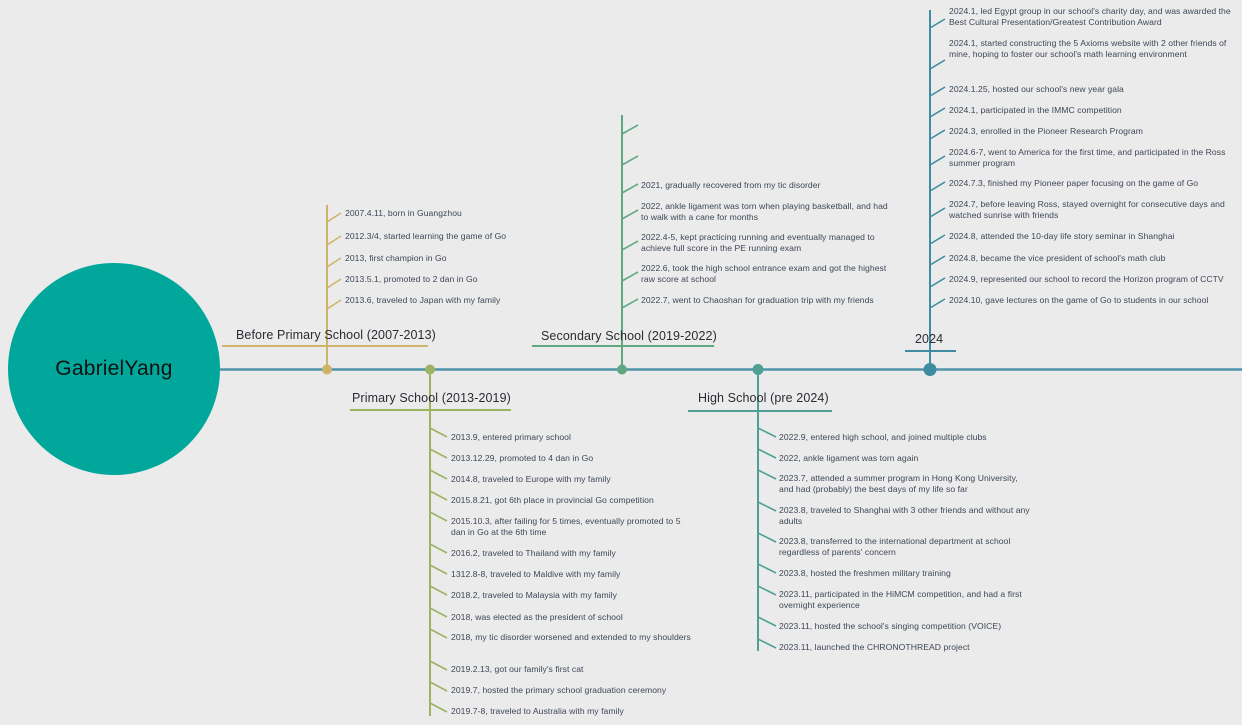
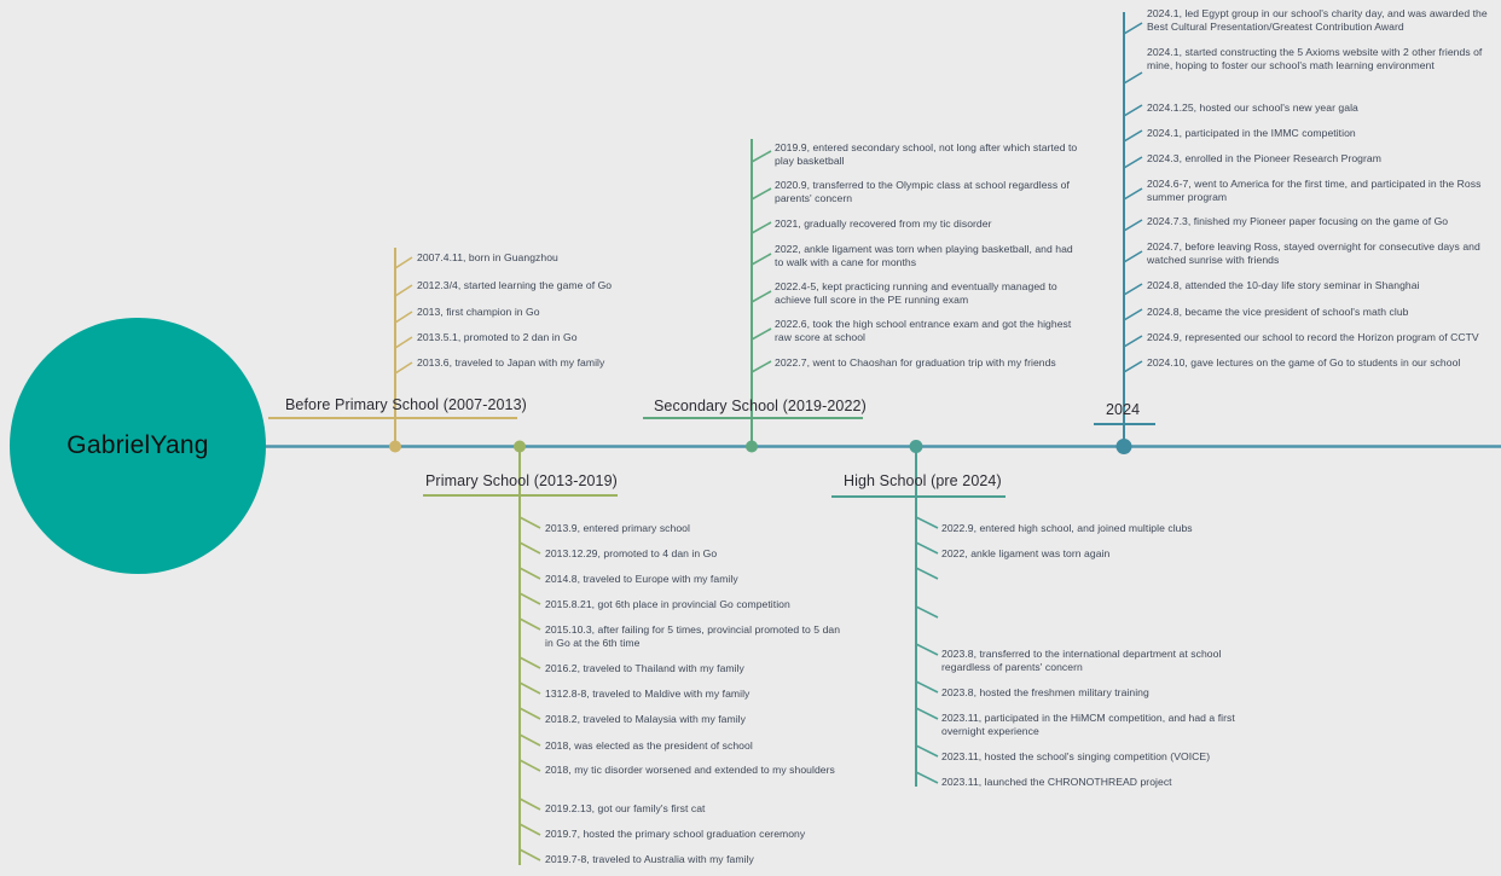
  GabrielYang
  Before Primary School (2007-2013)
  Primary School (2013-2019)
  Secondary School (2019-2022)
  High School (pre 2024)
  2024
  2007.4.11, born in Guangzhou
  2012.3/4, started learning the game of Go
  2013, first champion in Go
  2013.5.1, promoted to 2 dan in Go
  2013.6, traveled to Japan with my family
  2013.9, entered primary school
  2013.12.29, promoted to 4 dan in Go
  2014.8, traveled to Europe with my family
  2015.8.21, got 6th place in provincial Go competition
- 2015.10.3, after failing for 5 times, eventually promoted to 5 dan in Go at the 6th time
+ 2015.10.3, after failing for 5 times, provincial promoted to 5 dan in Go at the 6th time
  2016.2, traveled to Thailand with my family
  1312.8-8, traveled to Maldive with my family
  2018.2, traveled to Malaysia with my family
  2018, was elected as the president of school
  2018, my tic disorder worsened and extended to my shoulders
  2019.2.13, got our family's first cat
  2019.7, hosted the primary school graduation ceremony
  2019.7-8, traveled to Australia with my family
+ 2019.9, entered secondary school, not long after which started to play basketball
+ 2020.9, transferred to the Olympic class at school regardless of parents' concern
  2021, gradually recovered from my tic disorder
  2022, ankle ligament was torn when playing basketball, and had to walk with a cane for months
  2022.4-5, kept practicing running and eventually managed to achieve full score in the PE running exam
  2022.6, took the high school entrance exam and got the highest raw score at school
  2022.7, went to Chaoshan for graduation trip with my friends
  2022.9, entered high school, and joined multiple clubs
  2022, ankle ligament was torn again
- 2023.7, attended a summer program in Hong Kong University, and had (probably) the best days of my life so far
- 2023.8, traveled to Shanghai with 3 other friends and without any adults
  2023.8, transferred to the international department at school regardless of parents' concern
  2023.8, hosted the freshmen military training
  2023.11, participated in the HiMCM competition, and had a first overnight experience
  2023.11, hosted the school's singing competition (VOICE)
  2023.11, launched the CHRONOTHREAD project
  2024.1, led Egypt group in our school's charity day, and was awarded the Best Cultural Presentation/Greatest Contribution Award
  2024.1, started constructing the 5 Axioms website with 2 other friends of mine, hoping to foster our school's math learning environment
  2024.1.25, hosted our school's new year gala
  2024.1, participated in the IMMC competition
  2024.3, enrolled in the Pioneer Research Program
  2024.6-7, went to America for the first time, and participated in the Ross summer program
  2024.7.3, finished my Pioneer paper focusing on the game of Go
  2024.7, before leaving Ross, stayed overnight for consecutive days and watched sunrise with friends
  2024.8, attended the 10-day life story seminar in Shanghai
  2024.8, became the vice president of school's math club
  2024.9, represented our school to record the Horizon program of CCTV
  2024.10, gave lectures on the game of Go to students in our school
